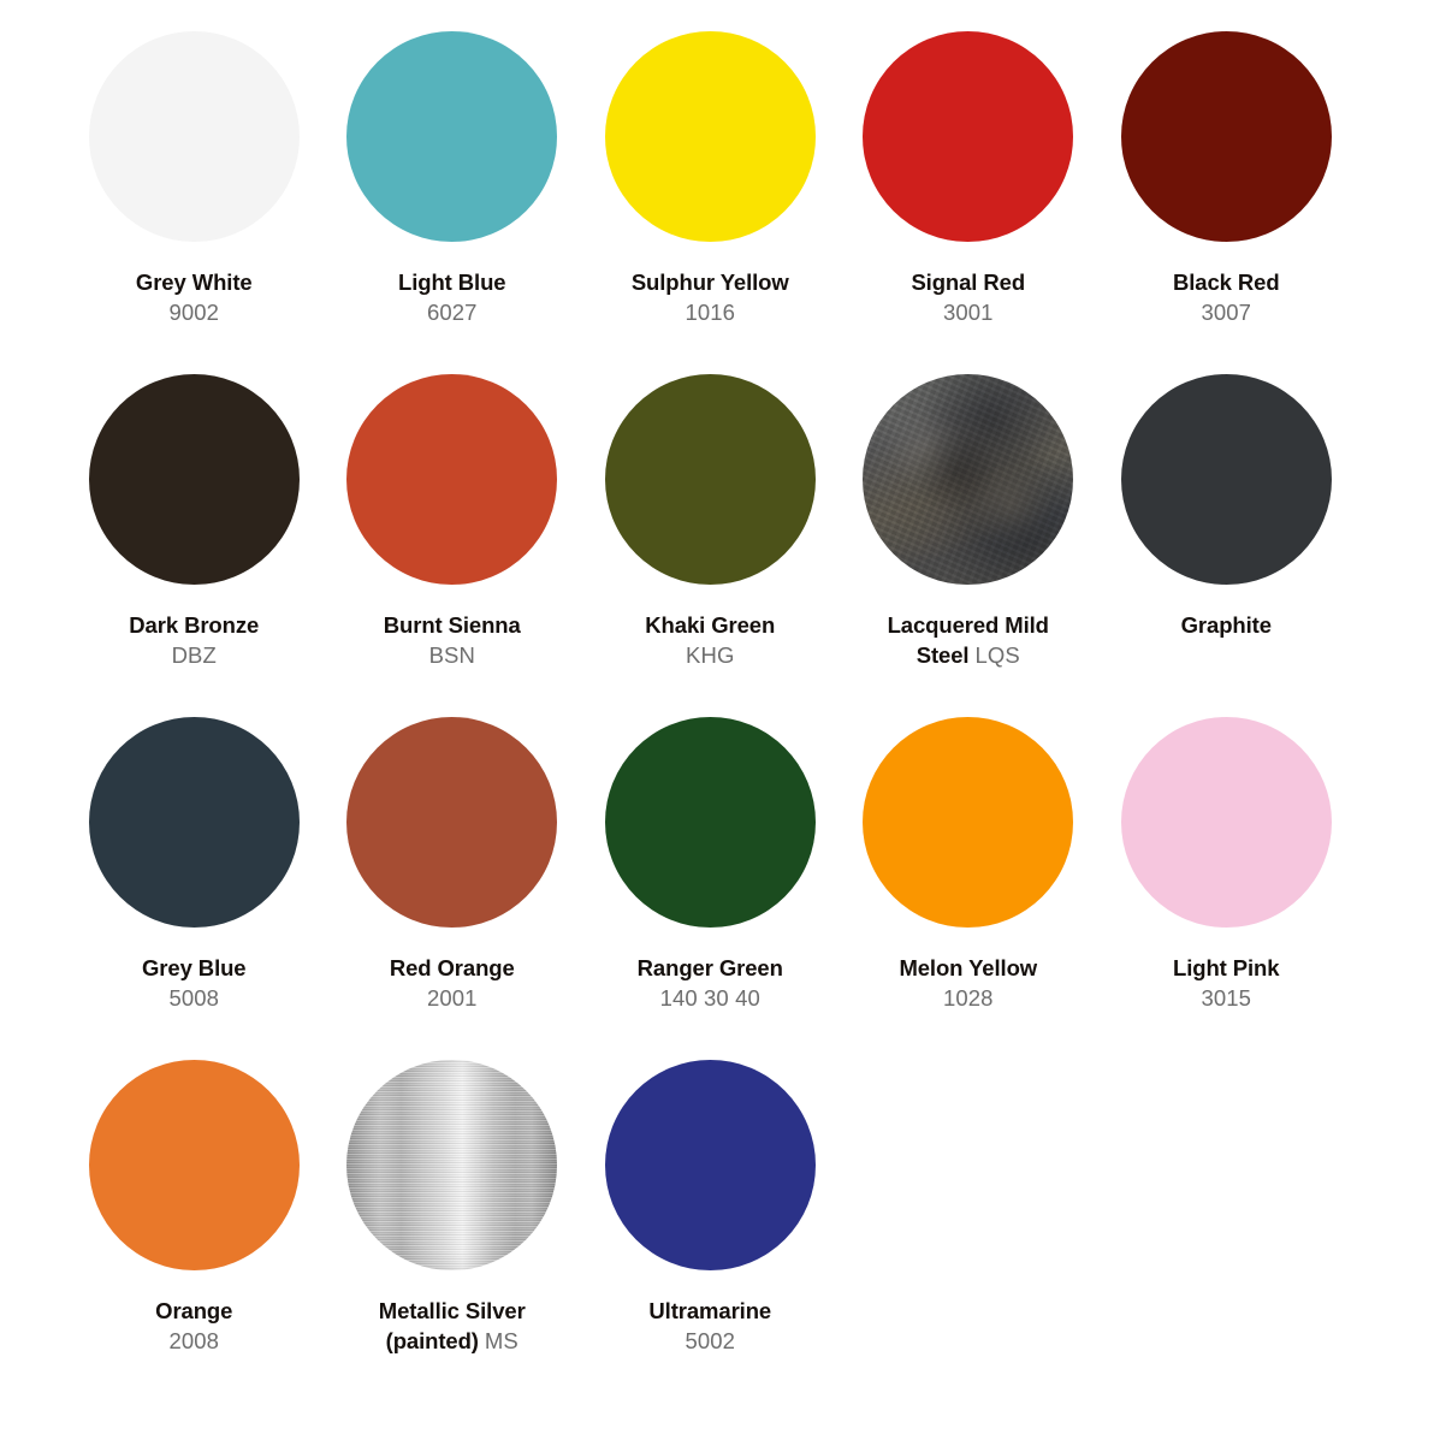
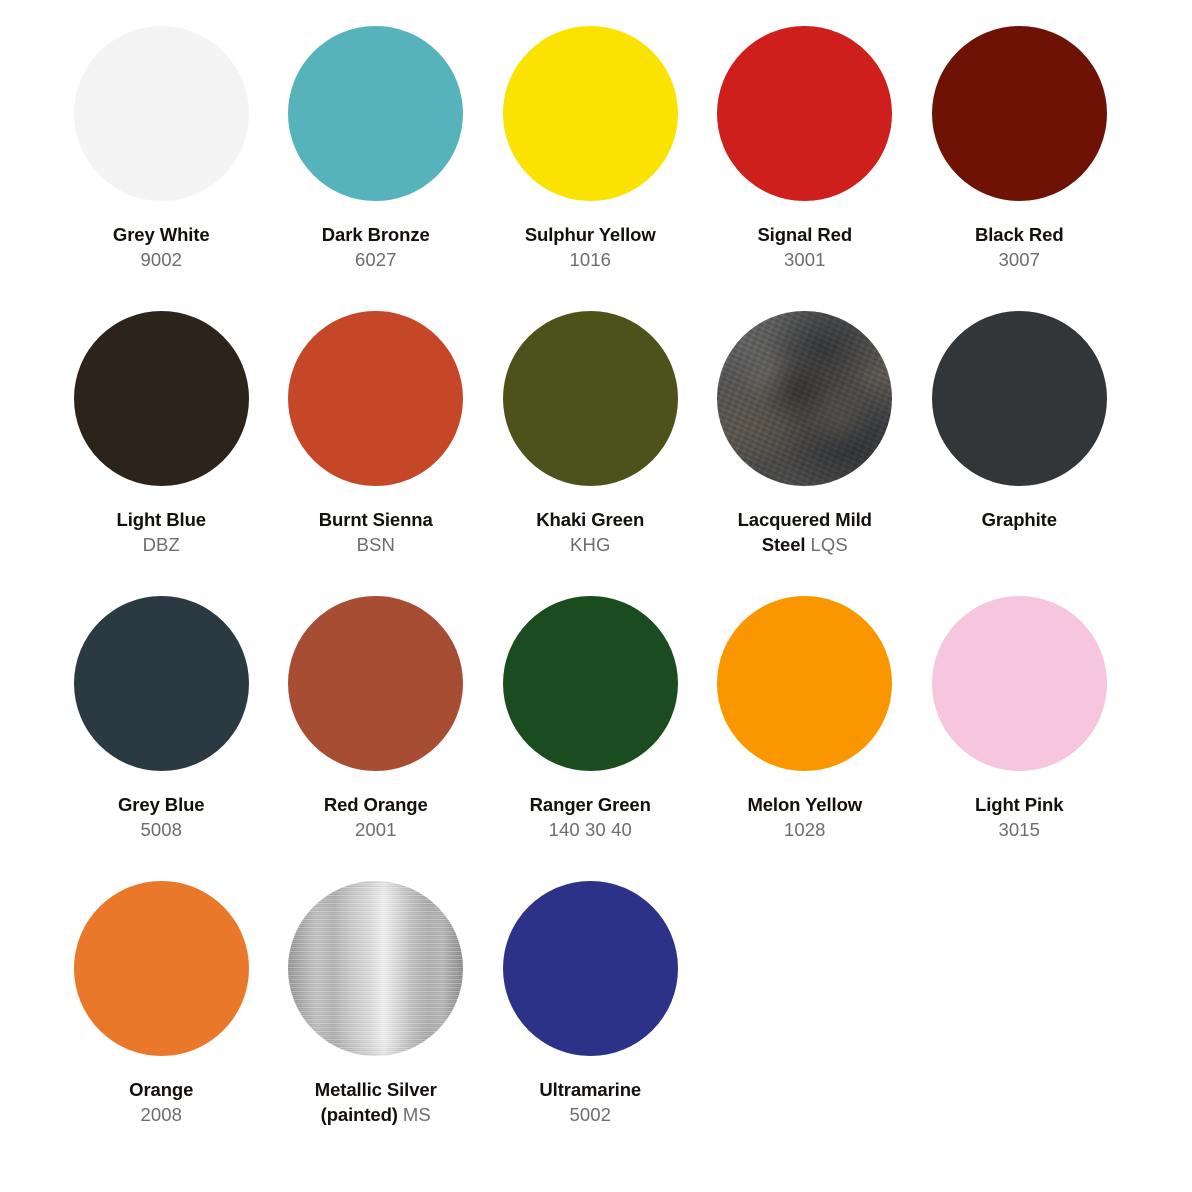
  Grey White
  9002
- Light Blue
+ Dark Bronze
  6027
  Sulphur Yellow
  1016
  Signal Red
  3001
  Black Red
  3007
- Dark Bronze
+ Light Blue
  DBZ
  Burnt Sienna
  BSN
  Khaki Green
  KHG
  Lacquered Mild Steel LQS
  Graphite
  Grey Blue
  5008
  Red Orange
  2001
  Ranger Green
  140 30 40
  Melon Yellow
  1028
  Light Pink
  3015
  Orange
  2008
  Metallic Silver (painted) MS
  Ultramarine
  5002
